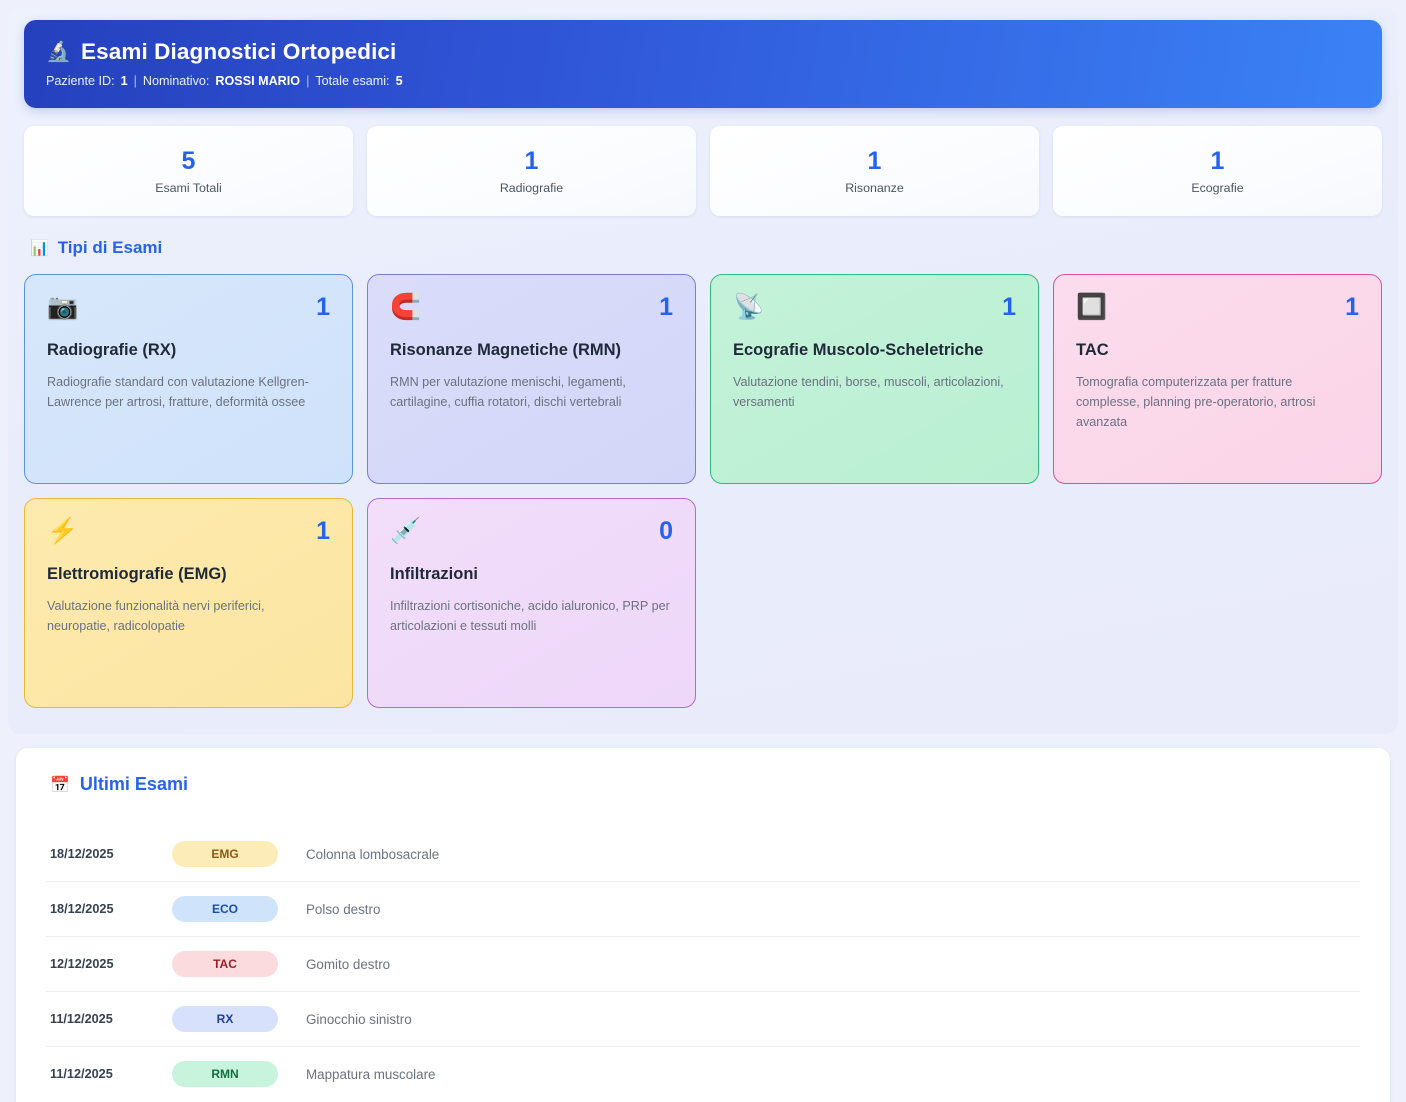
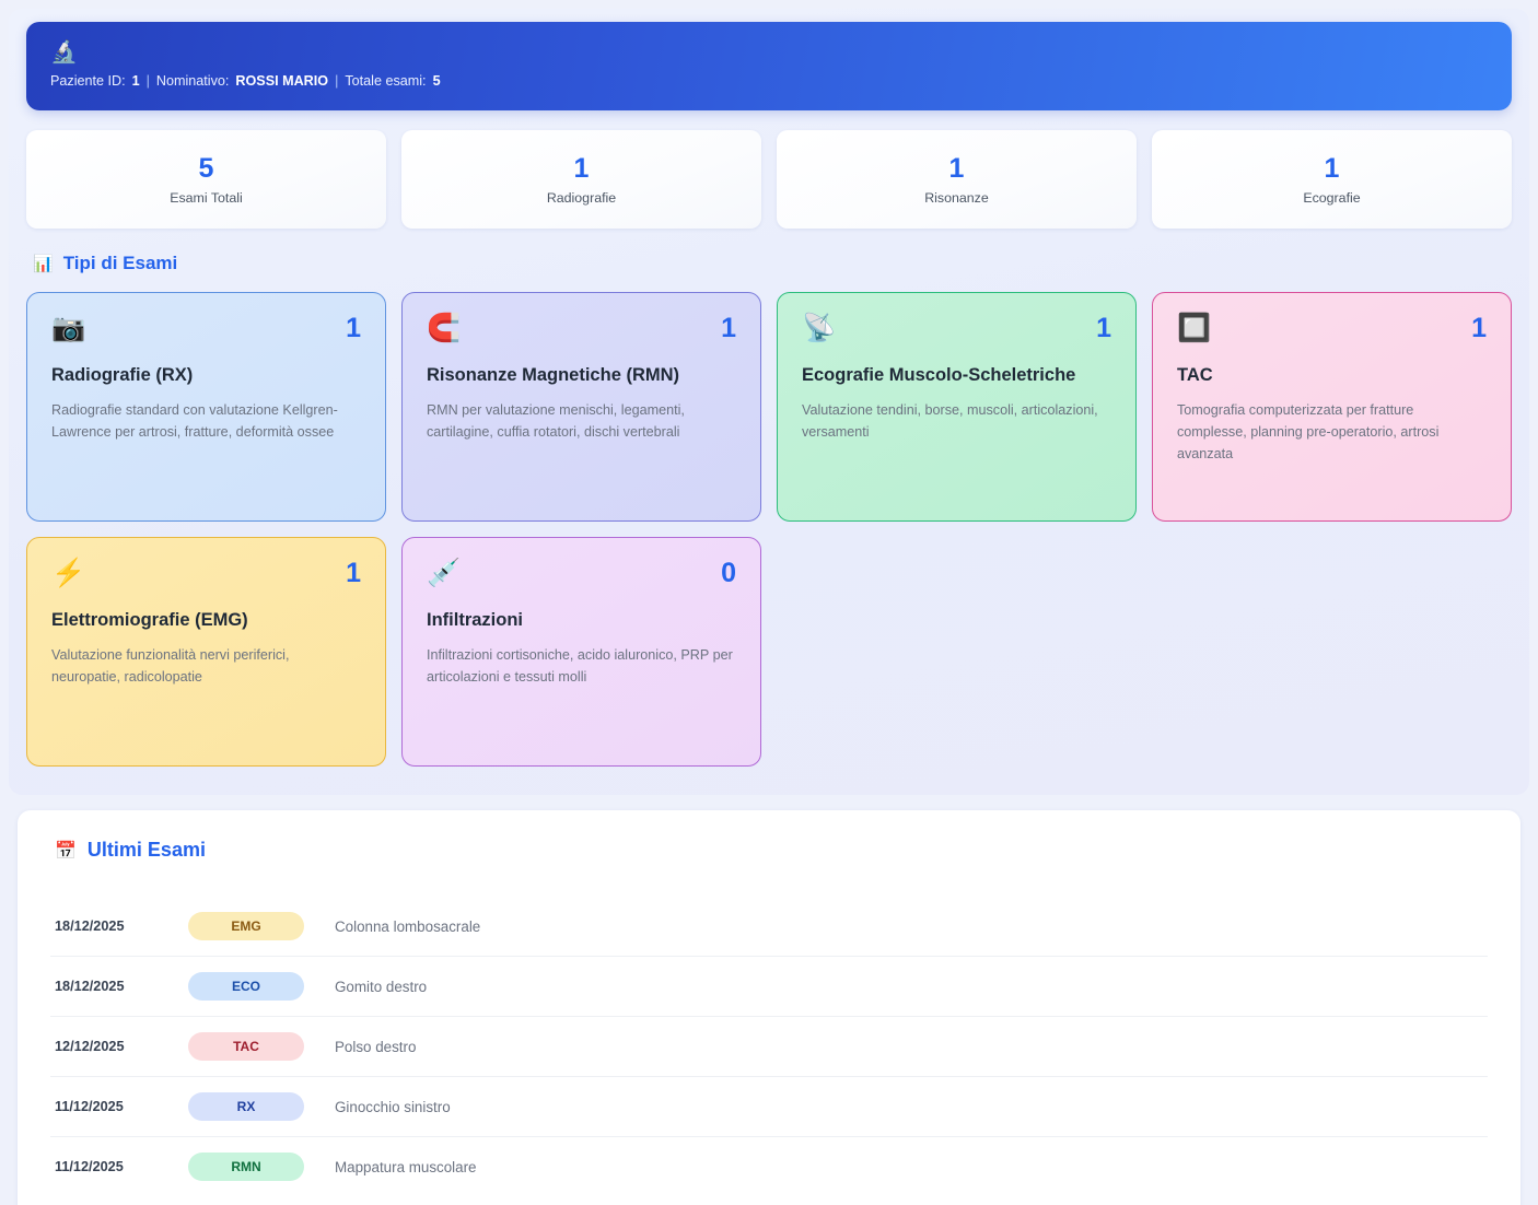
  🔬
- Esami Diagnostici Ortopedici
  Paziente ID:
  1
  |
  Nominativo:
  ROSSI MARIO
  |
  Totale esami:
  5
  5
  Esami Totali
  1
  Radiografie
  1
  Risonanze
  1
  Ecografie
  📊
  Tipi di Esami
  📷
  1
  Radiografie (RX)
  Radiografie standard con valutazione Kellgren-Lawrence per artrosi, fratture, deformità ossee
  🧲
  1
  Risonanze Magnetiche (RMN)
  RMN per valutazione menischi, legamenti, cartilagine, cuffia rotatori, dischi vertebrali
  📡
  1
  Ecografie Muscolo-Scheletriche
  Valutazione tendini, borse, muscoli, articolazioni, versamenti
  🔲
  1
  TAC
  Tomografia computerizzata per fratture complesse, planning pre-operatorio, artrosi avanzata
  ⚡
  1
  Elettromiografie (EMG)
  Valutazione funzionalità nervi periferici, neuropatie, radicolopatie
  💉
  0
  Infiltrazioni
  Infiltrazioni cortisoniche, acido ialuronico, PRP per articolazioni e tessuti molli
  📅
  Ultimi Esami
  18/12/2025
  EMG
  Colonna lombosacrale
  18/12/2025
  ECO
- Polso destro
+ Gomito destro
  12/12/2025
  TAC
- Gomito destro
+ Polso destro
  11/12/2025
  RX
  Ginocchio sinistro
  11/12/2025
  RMN
  Mappatura muscolare
